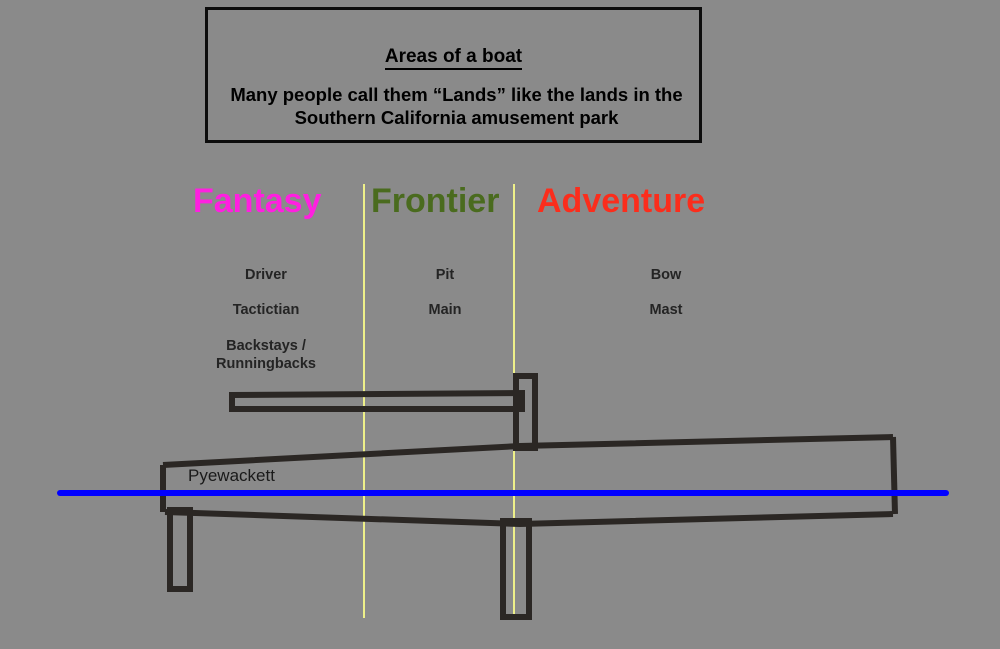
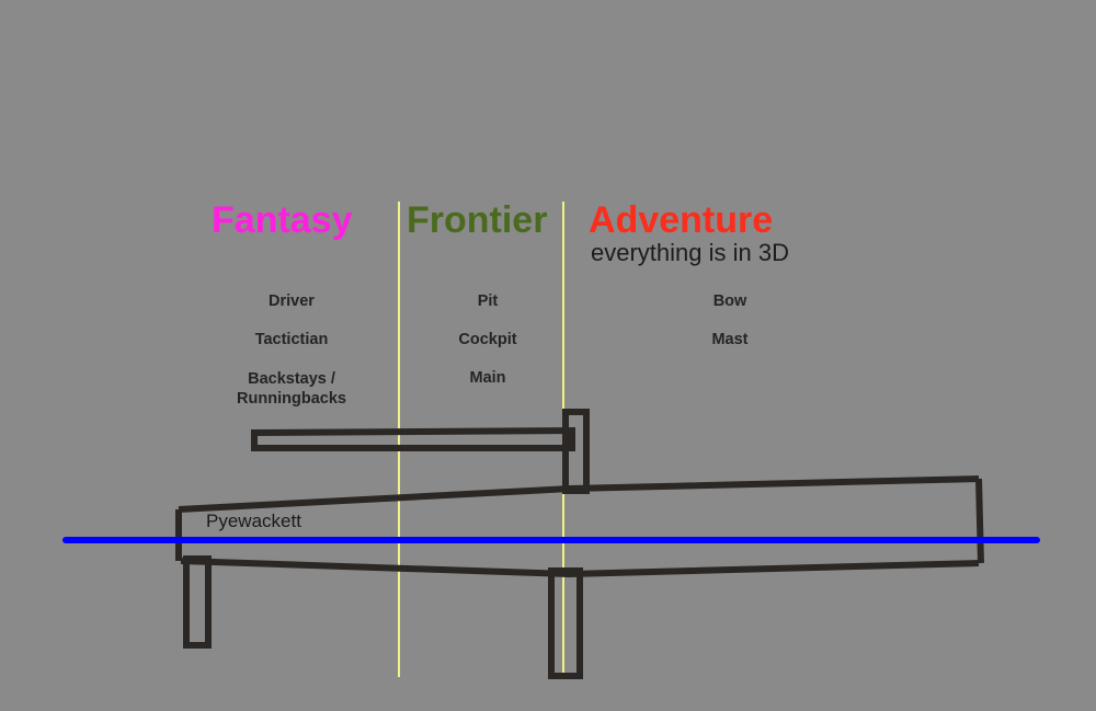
- Areas of a boat
- Many people call them “Lands” like the lands in the Southern California amusement park
  Fantasy
  Frontier
  Adventure
+ everything is in 3D
  Driver
  Tactictian
  Backstays /
  Runningbacks
  Pit
+ Cockpit
  Main
  Bow
  Mast
  Pyewackett
